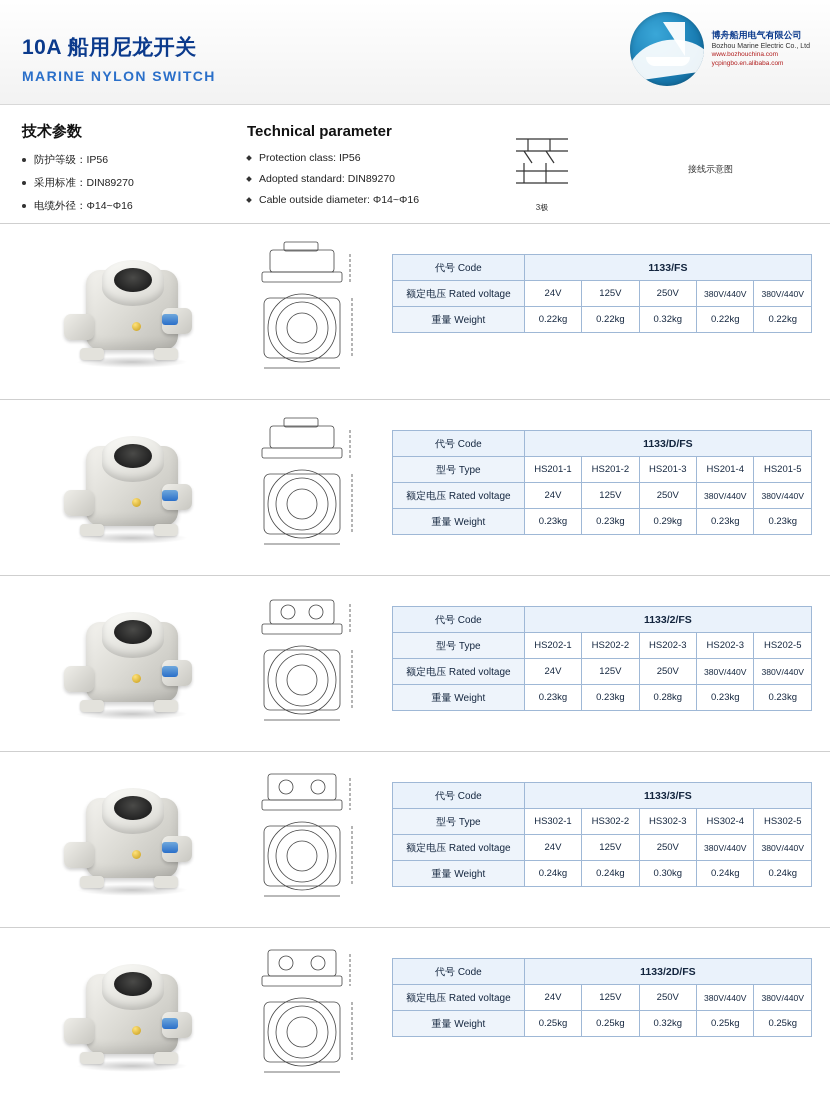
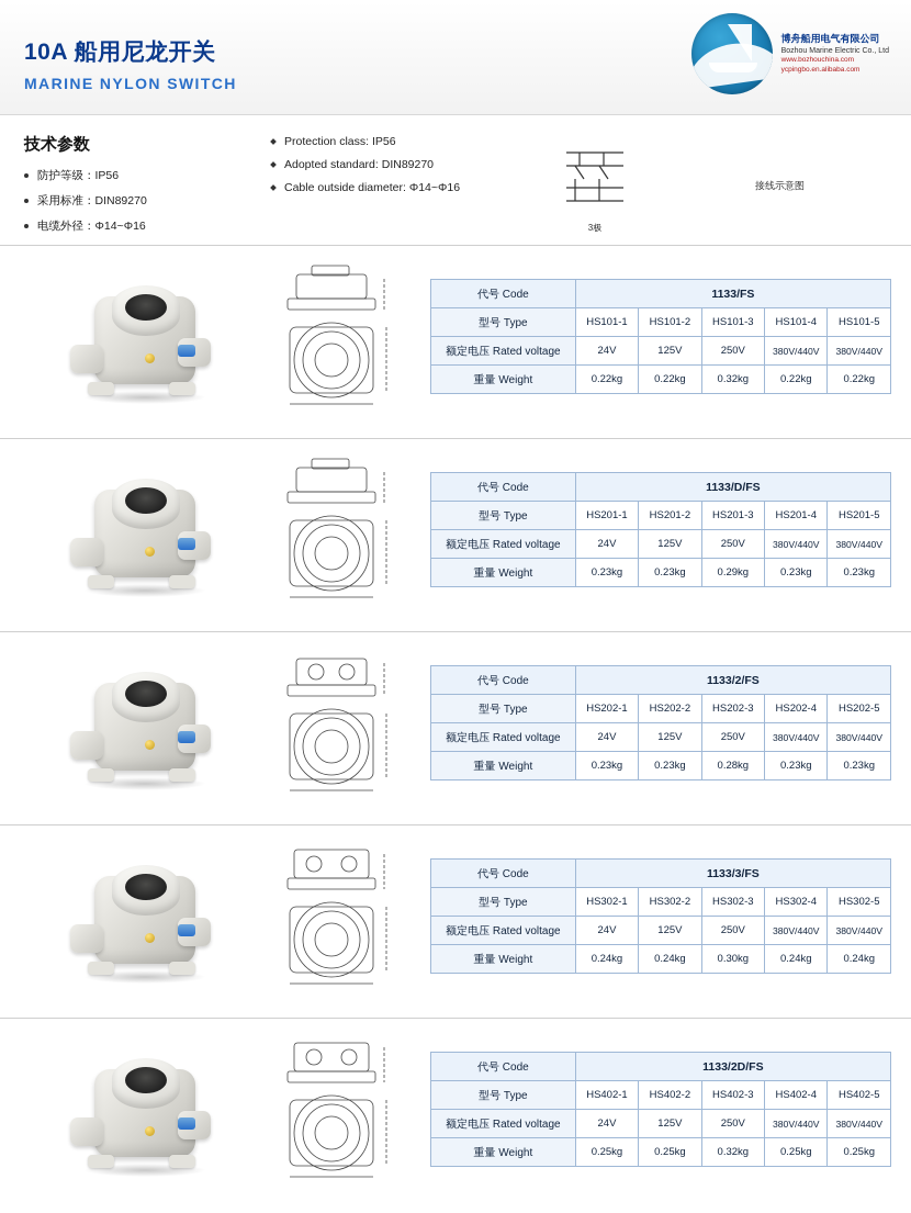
  10A 船用尼龙开关
  MARINE NYLON SWITCH
  博舟船用电气有限公司
  技术参数
  防护等级：IP56
  采用标准：DIN89270
  电缆外径：Φ14~Φ16
- Technical parameter
  Protection class: IP56
  Adopted standard: DIN89270
  Cable outside diameter: Φ14~Φ16
  3极
  接线示意图
  代号 Code	1133/FS
+ 型号 Type	HS101-1	HS101-2	HS101-3	HS101-4	HS101-5
  额定电压 Rated voltage	24V	125V	250V	380V/440V	380V/440V
  重量 Weight	0.22kg	0.22kg	0.32kg	0.22kg	0.22kg
  代号 Code	1133/D/FS
  型号 Type	HS201-1	HS201-2	HS201-3	HS201-4	HS201-5
  额定电压 Rated voltage	24V	125V	250V	380V/440V	380V/440V
  重量 Weight	0.23kg	0.23kg	0.29kg	0.23kg	0.23kg
  代号 Code	1133/2/FS
- 型号 Type	HS202-1	HS202-2	HS202-3	HS202-3	HS202-5
+ 型号 Type	HS202-1	HS202-2	HS202-3	HS202-4	HS202-5
  额定电压 Rated voltage	24V	125V	250V	380V/440V	380V/440V
  重量 Weight	0.23kg	0.23kg	0.28kg	0.23kg	0.23kg
  代号 Code	1133/3/FS
  型号 Type	HS302-1	HS302-2	HS302-3	HS302-4	HS302-5
  额定电压 Rated voltage	24V	125V	250V	380V/440V	380V/440V
  重量 Weight	0.24kg	0.24kg	0.30kg	0.24kg	0.24kg
  代号 Code	1133/2D/FS
+ 型号 Type	HS402-1	HS402-2	HS402-3	HS402-4	HS402-5
  额定电压 Rated voltage	24V	125V	250V	380V/440V	380V/440V
  重量 Weight	0.25kg	0.25kg	0.32kg	0.25kg	0.25kg
